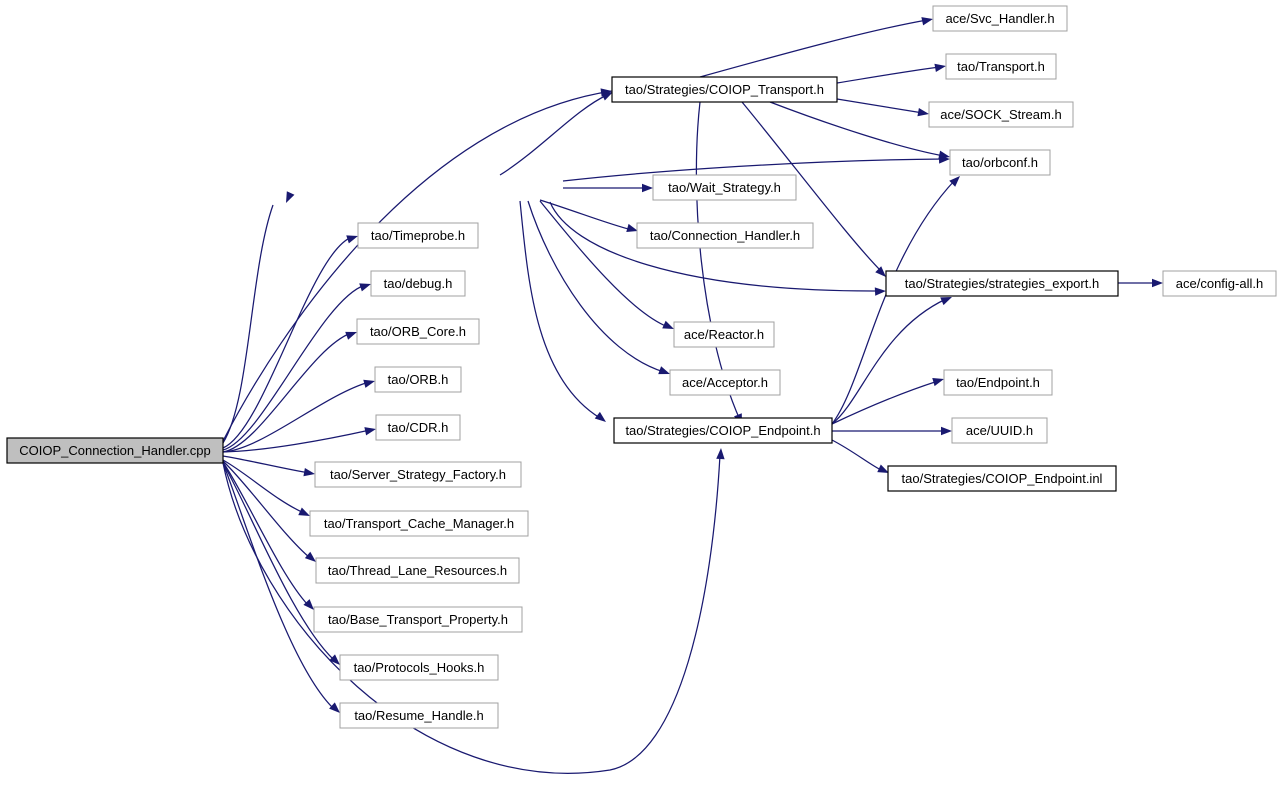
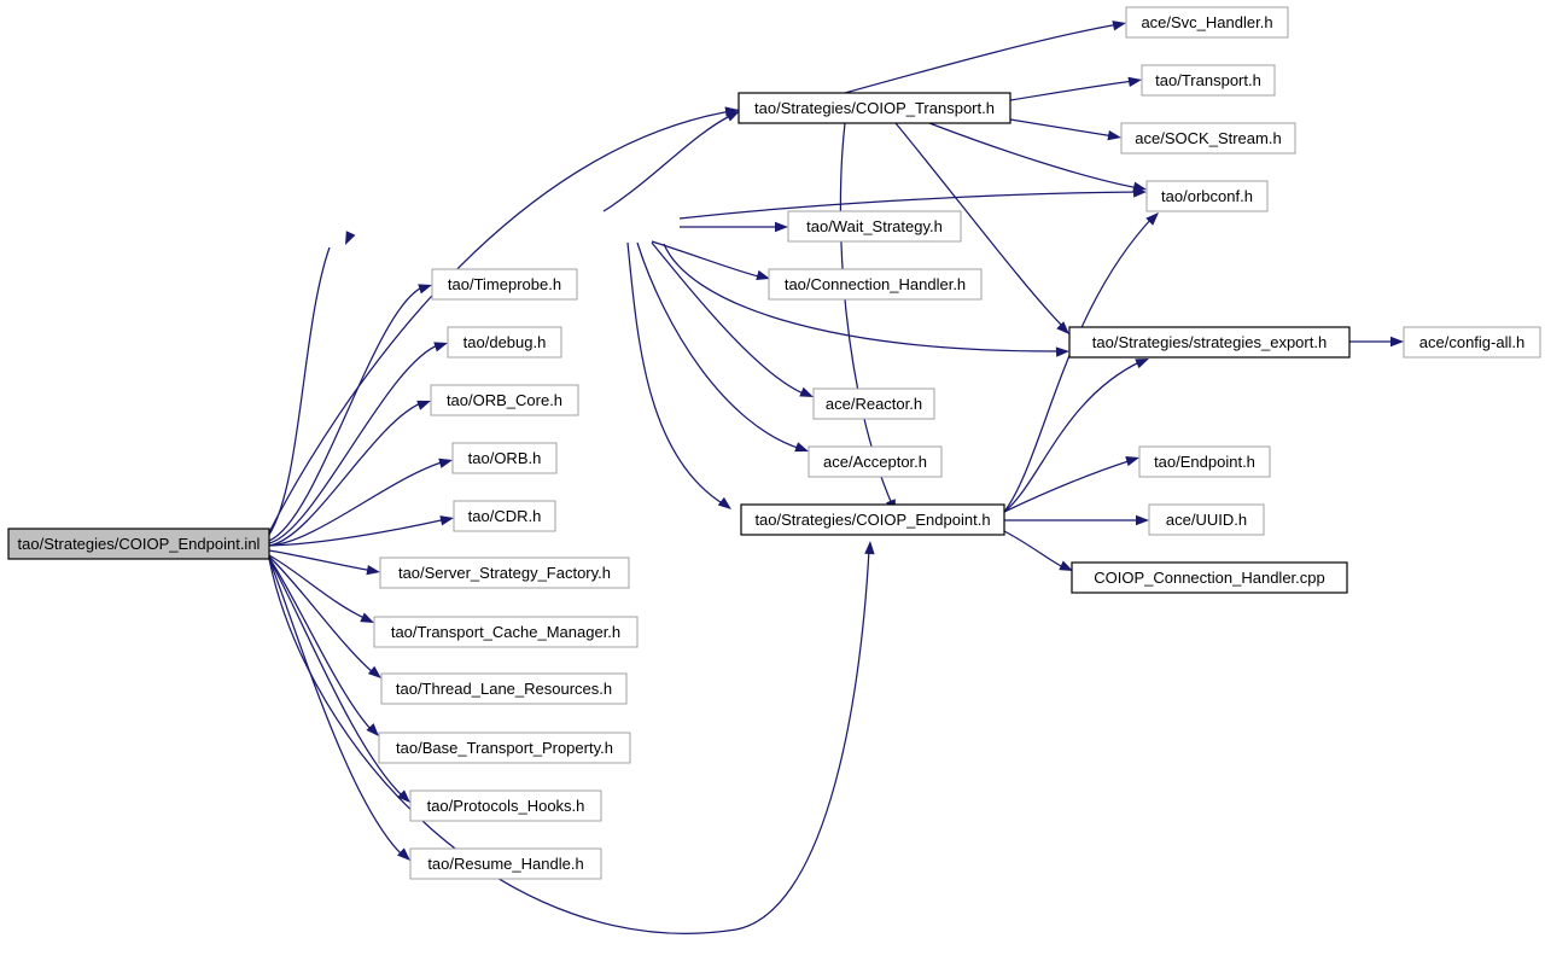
- COIOP_Connection_Handler.cpp
+ tao/Strategies/COIOP_Endpoint.inl
  tao/Strategies/COIOP_Transport.h
  ace/Svc_Handler.h
  tao/Transport.h
  ace/SOCK_Stream.h
  tao/orbconf.h
  tao/Wait_Strategy.h
  tao/Timeprobe.h
  tao/Connection_Handler.h
  tao/debug.h
  tao/Strategies/strategies_export.h
  ace/config-all.h
  tao/ORB_Core.h
  ace/Reactor.h
  tao/ORB.h
  ace/Acceptor.h
  tao/Endpoint.h
  tao/CDR.h
  tao/Strategies/COIOP_Endpoint.h
  ace/UUID.h
  tao/Server_Strategy_Factory.h
- tao/Strategies/COIOP_Endpoint.inl
+ COIOP_Connection_Handler.cpp
  tao/Transport_Cache_Manager.h
  tao/Thread_Lane_Resources.h
  tao/Base_Transport_Property.h
  tao/Protocols_Hooks.h
  tao/Resume_Handle.h
